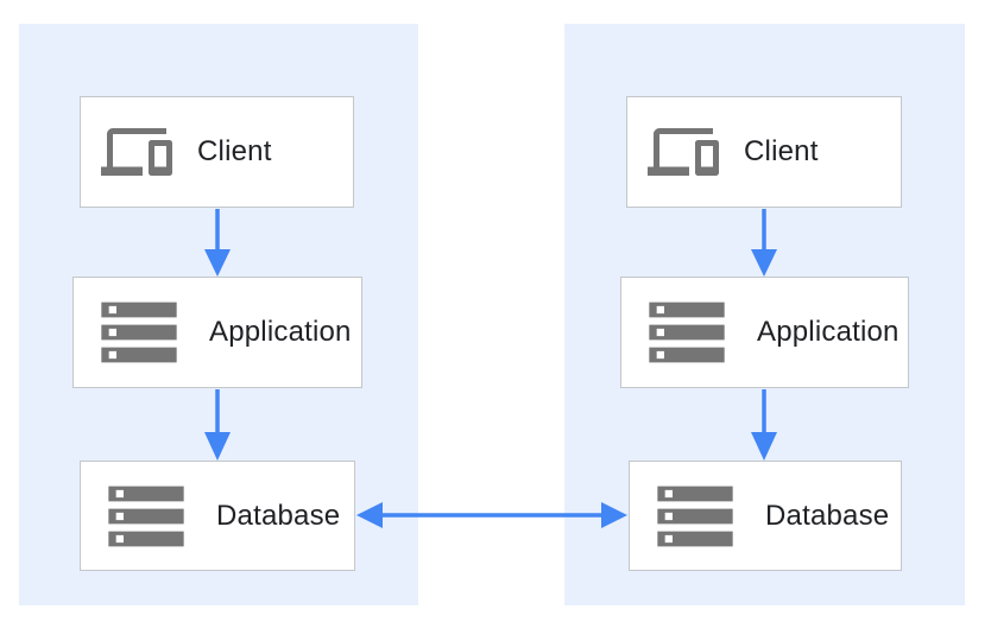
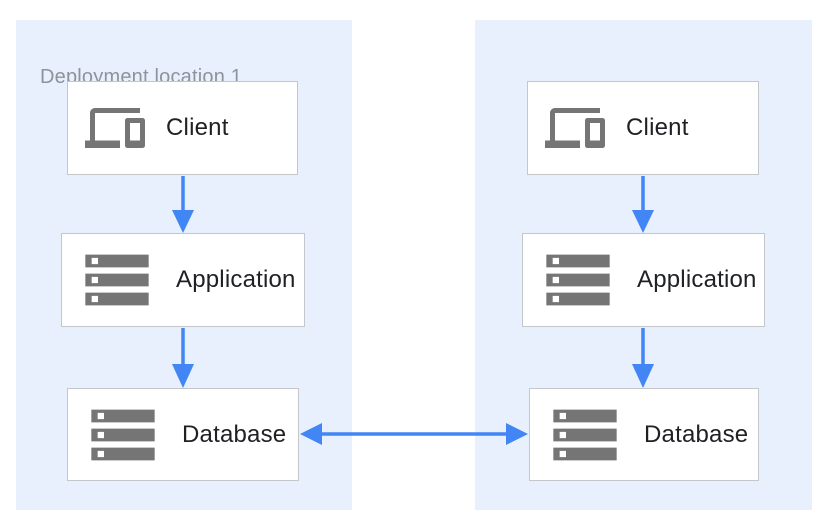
+ Deployment location 1
  Client
  Application
  Database
  Client
  Application
  Database
